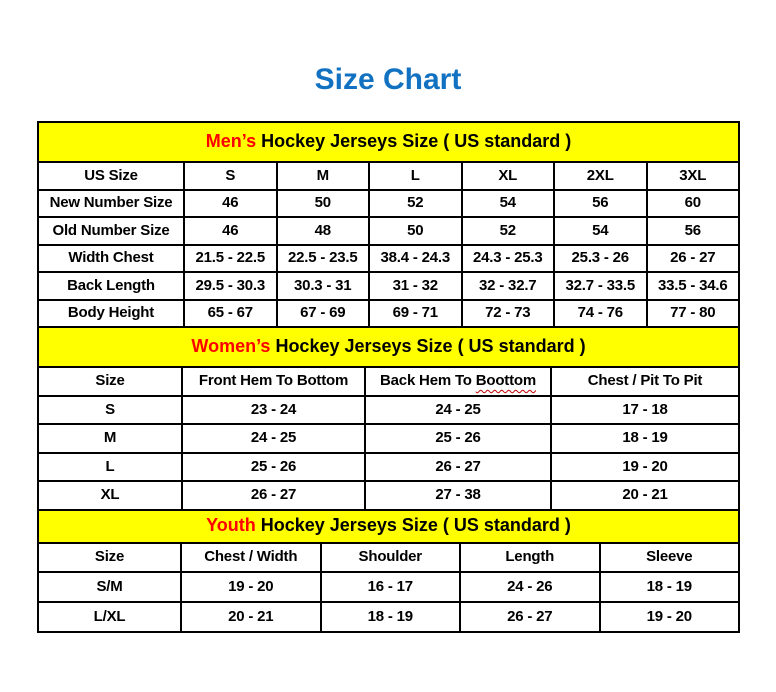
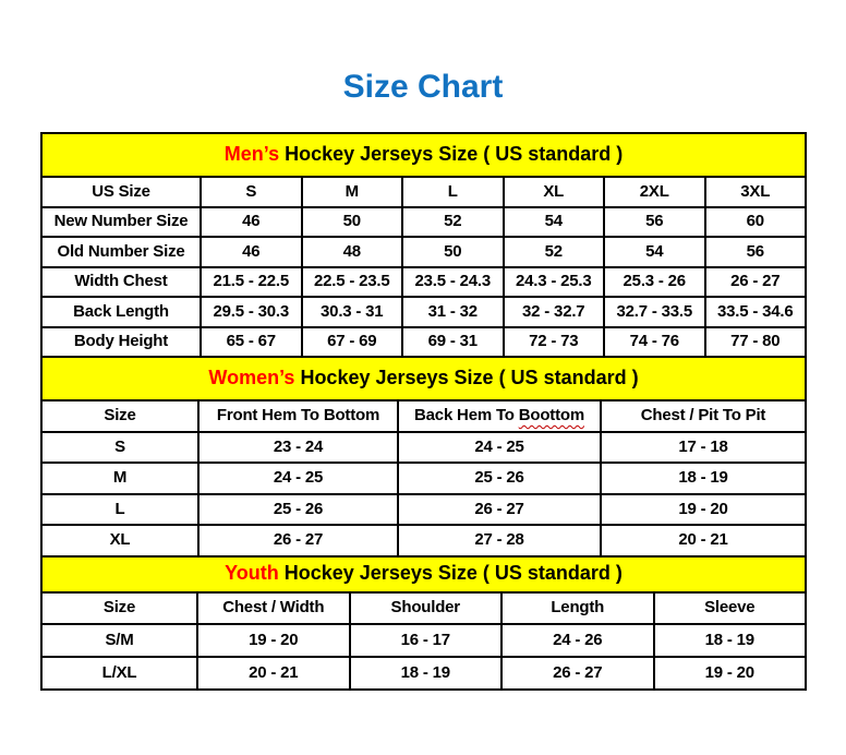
  Size Chart
  Men’s Hockey Jerseys Size ( US standard )
  US Size	S	M	L	XL	2XL	3XL
  New Number Size	46	50	52	54	56	60
  Old Number Size	46	48	50	52	54	56
- Width Chest	21.5 - 22.5	22.5 - 23.5	38.4 - 24.3	24.3 - 25.3	25.3 - 26	26 - 27
+ Width Chest	21.5 - 22.5	22.5 - 23.5	23.5 - 24.3	24.3 - 25.3	25.3 - 26	26 - 27
  Back Length	29.5 - 30.3	30.3 - 31	31 - 32	32 - 32.7	32.7 - 33.5	33.5 - 34.6
- Body Height	65 - 67	67 - 69	69 - 71	72 - 73	74 - 76	77 - 80
+ Body Height	65 - 67	67 - 69	69 - 31	72 - 73	74 - 76	77 - 80
  Women’s Hockey Jerseys Size ( US standard )
  Size	Front Hem To Bottom	Back Hem To Boottom	Chest / Pit To Pit
  S	23 - 24	24 - 25	17 - 18
  M	24 - 25	25 - 26	18 - 19
  L	25 - 26	26 - 27	19 - 20
- XL	26 - 27	27 - 38	20 - 21
+ XL	26 - 27	27 - 28	20 - 21
  Youth Hockey Jerseys Size ( US standard )
  Size	Chest / Width	Shoulder	Length	Sleeve
  S/M	19 - 20	16 - 17	24 - 26	18 - 19
  L/XL	20 - 21	18 - 19	26 - 27	19 - 20
